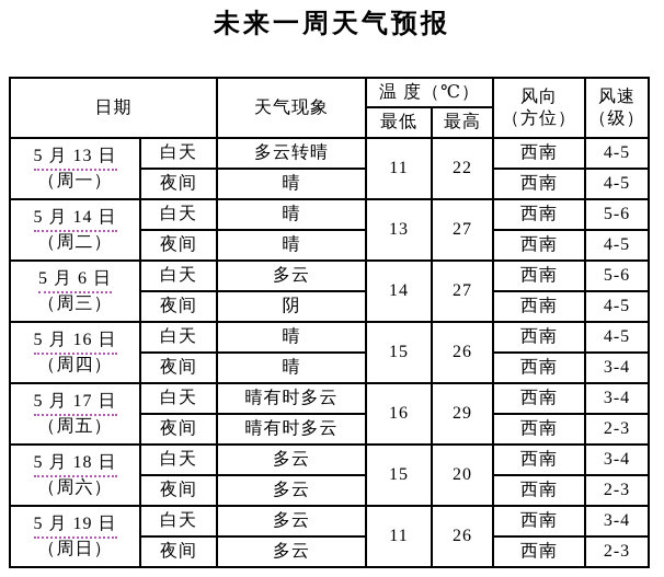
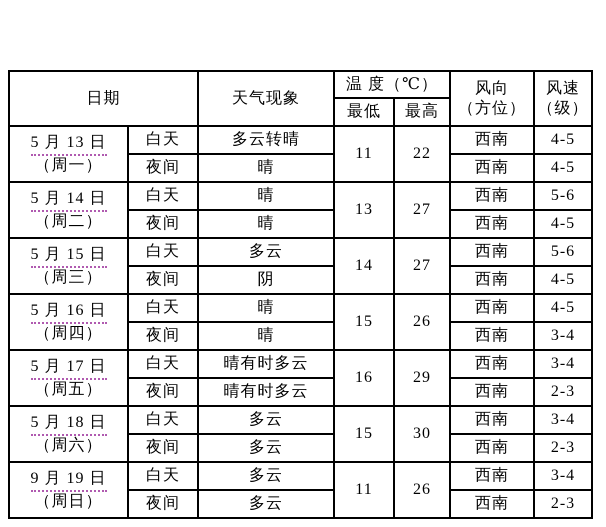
- 未来一周天气预报
  日期	天气现象	温 度（℃）	风向 （方位）	风速 （级）
  最低	最高
  5 月 13 日（周一）	白天	多云转晴	11	22	西南	4-5
  夜间	晴	西南	4-5
  5 月 14 日（周二）	白天	晴	13	27	西南	5-6
  夜间	晴	西南	4-5
- 5 月 6 日（周三）	白天	多云	14	27	西南	5-6
+ 5 月 15 日（周三）	白天	多云	14	27	西南	5-6
  夜间	阴	西南	4-5
  5 月 16 日（周四）	白天	晴	15	26	西南	4-5
  夜间	晴	西南	3-4
  5 月 17 日（周五）	白天	晴有时多云	16	29	西南	3-4
  夜间	晴有时多云	西南	2-3
- 5 月 18 日（周六）	白天	多云	15	20	西南	3-4
+ 5 月 18 日（周六）	白天	多云	15	30	西南	3-4
  夜间	多云	西南	2-3
- 5 月 19 日（周日）	白天	多云	11	26	西南	3-4
+ 9 月 19 日（周日）	白天	多云	11	26	西南	3-4
  夜间	多云	西南	2-3
